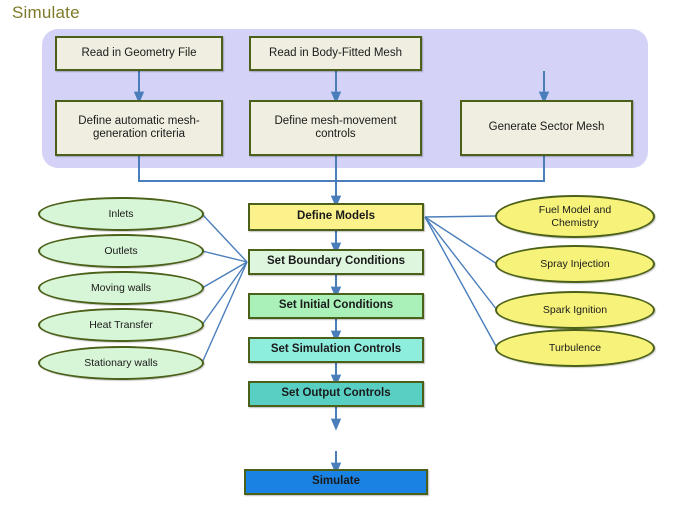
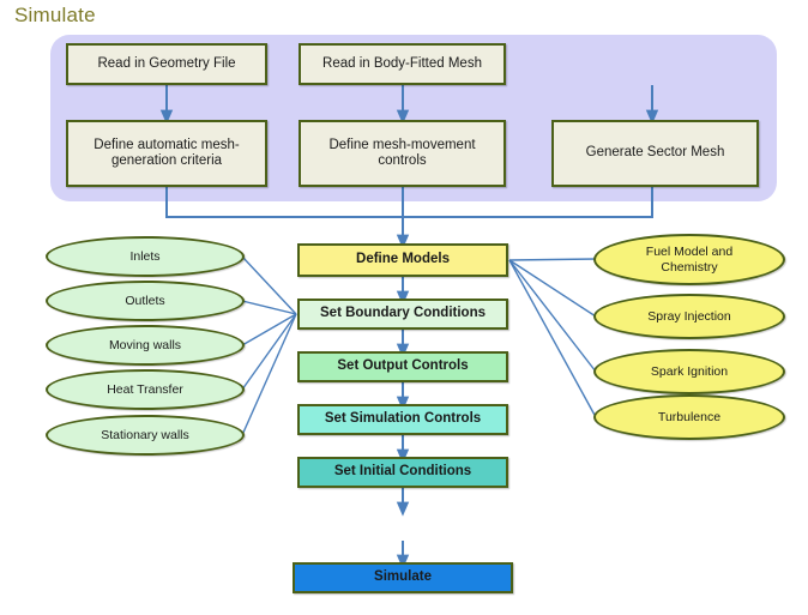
  Simulate
  Read in Geometry File
  Read in Body-Fitted Mesh
  Define automatic mesh-generation criteria
  Define mesh-movement controls
  Generate Sector Mesh
  Define Models
  Set Boundary Conditions
- Set Initial Conditions
+ Set Output Controls
  Set Simulation Controls
- Set Output Controls
+ Set Initial Conditions
  Simulate
  Inlets
  Outlets
  Moving walls
  Heat Transfer
  Stationary walls
  Fuel Model and Chemistry
  Spray Injection
  Spark Ignition
  Turbulence
